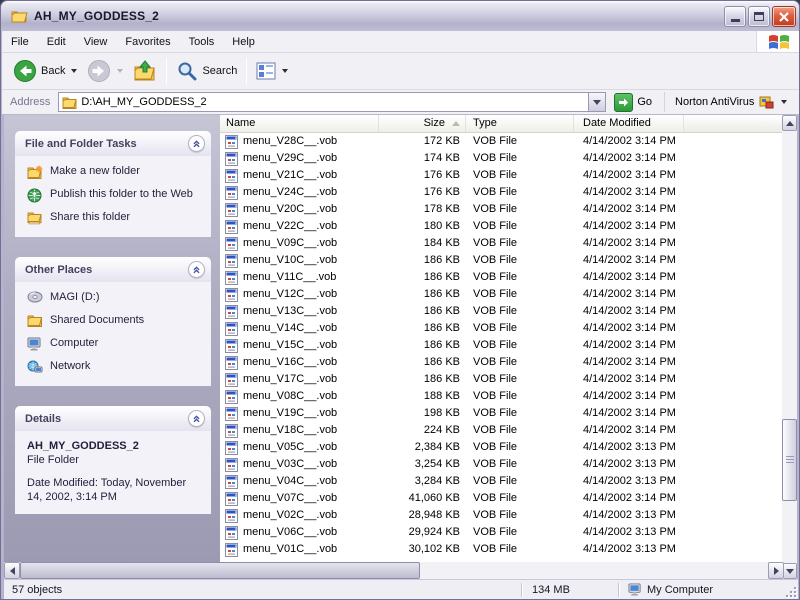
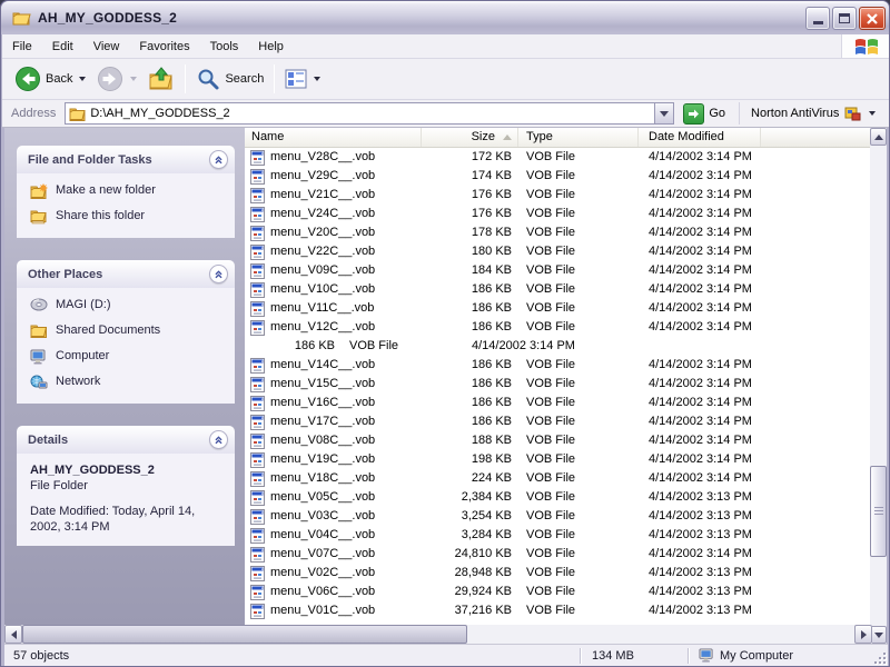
  AH_MY_GODDESS_2
  File
  Edit
  View
  Favorites
  Tools
  Help
  Back
  Search
  Address
  D:\AH_MY_GODDESS_2
  Go
  Norton AntiVirus
  File and Folder Tasks
  Make a new folder
- Publish this folder to the Web
  Share this folder
  Other Places
  MAGI (D:)
  Shared Documents
  Computer
  Network
  Details
  AH_MY_GODDESS_2
  File Folder
- Date Modified: Today, November 14, 2002, 3:14 PM
+ Date Modified: Today, April 14, 2002, 3:14 PM
  Name
  Size
  Type
  Date Modified
  menu_V28C__.vob
  172 KB
  VOB File
  4/14/2002 3:14 PM
  menu_V29C__.vob
  174 KB
  VOB File
  4/14/2002 3:14 PM
  menu_V21C__.vob
  176 KB
  VOB File
  4/14/2002 3:14 PM
  menu_V24C__.vob
  176 KB
  VOB File
  4/14/2002 3:14 PM
  menu_V20C__.vob
  178 KB
  VOB File
  4/14/2002 3:14 PM
  menu_V22C__.vob
  180 KB
  VOB File
  4/14/2002 3:14 PM
  menu_V09C__.vob
  184 KB
  VOB File
  4/14/2002 3:14 PM
  menu_V10C__.vob
  186 KB
  VOB File
  4/14/2002 3:14 PM
  menu_V11C__.vob
  186 KB
  VOB File
  4/14/2002 3:14 PM
  menu_V12C__.vob
  186 KB
  VOB File
  4/14/2002 3:14 PM
- menu_V13C__.vob
  186 KB
  VOB File
  4/14/2002 3:14 PM
  menu_V14C__.vob
  186 KB
  VOB File
  4/14/2002 3:14 PM
  menu_V15C__.vob
  186 KB
  VOB File
  4/14/2002 3:14 PM
  menu_V16C__.vob
  186 KB
  VOB File
  4/14/2002 3:14 PM
  menu_V17C__.vob
  186 KB
  VOB File
  4/14/2002 3:14 PM
  menu_V08C__.vob
  188 KB
  VOB File
  4/14/2002 3:14 PM
  menu_V19C__.vob
  198 KB
  VOB File
  4/14/2002 3:14 PM
  menu_V18C__.vob
  224 KB
  VOB File
  4/14/2002 3:14 PM
  menu_V05C__.vob
  2,384 KB
  VOB File
  4/14/2002 3:13 PM
  menu_V03C__.vob
  3,254 KB
  VOB File
  4/14/2002 3:13 PM
  menu_V04C__.vob
  3,284 KB
  VOB File
  4/14/2002 3:13 PM
  menu_V07C__.vob
- 41,060 KB
+ 24,810 KB
  VOB File
  4/14/2002 3:14 PM
  menu_V02C__.vob
  28,948 KB
  VOB File
  4/14/2002 3:13 PM
  menu_V06C__.vob
  29,924 KB
  VOB File
  4/14/2002 3:13 PM
  menu_V01C__.vob
- 30,102 KB
+ 37,216 KB
  VOB File
  4/14/2002 3:13 PM
  57 objects
  134 MB
  My Computer
